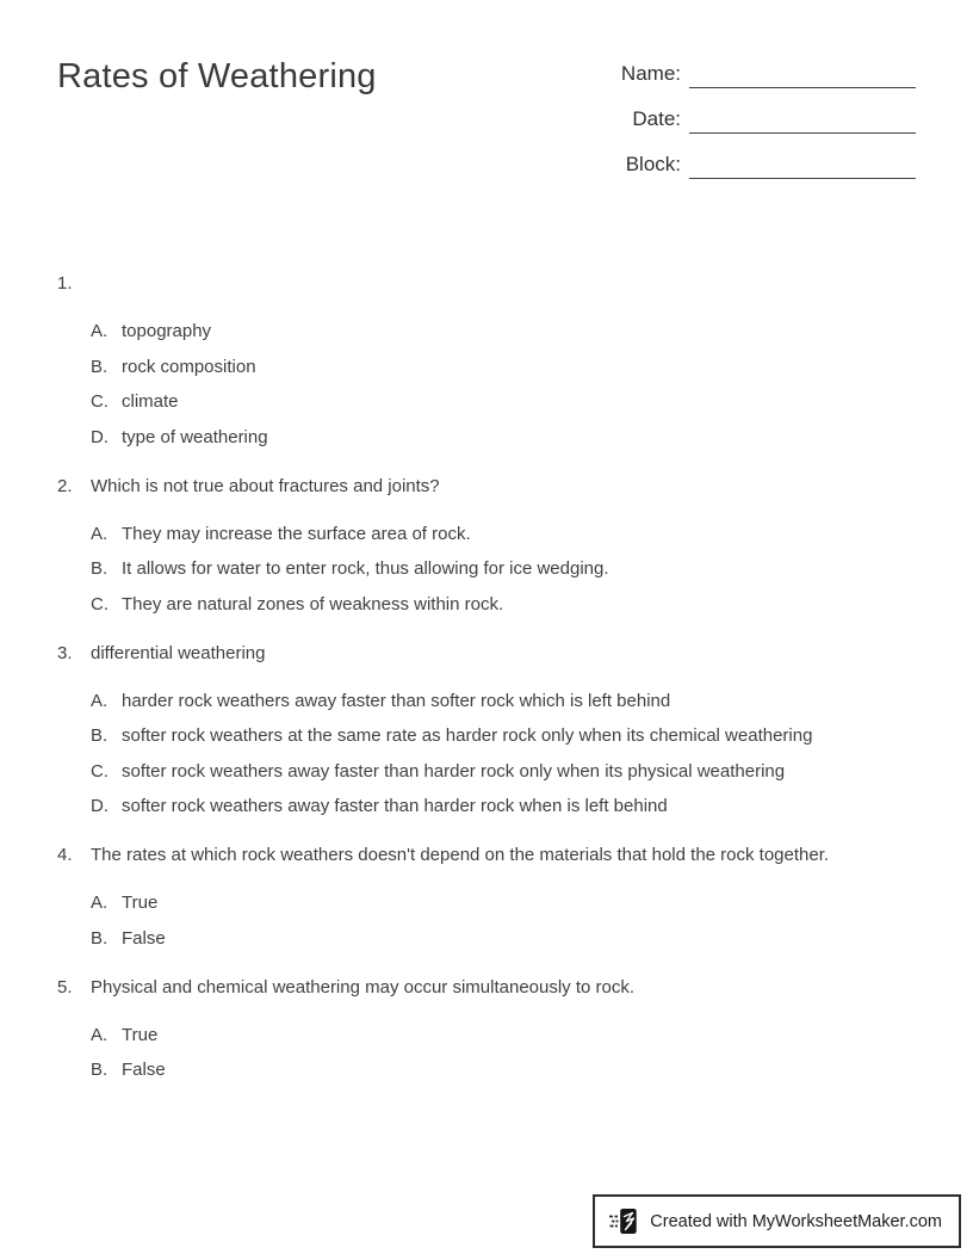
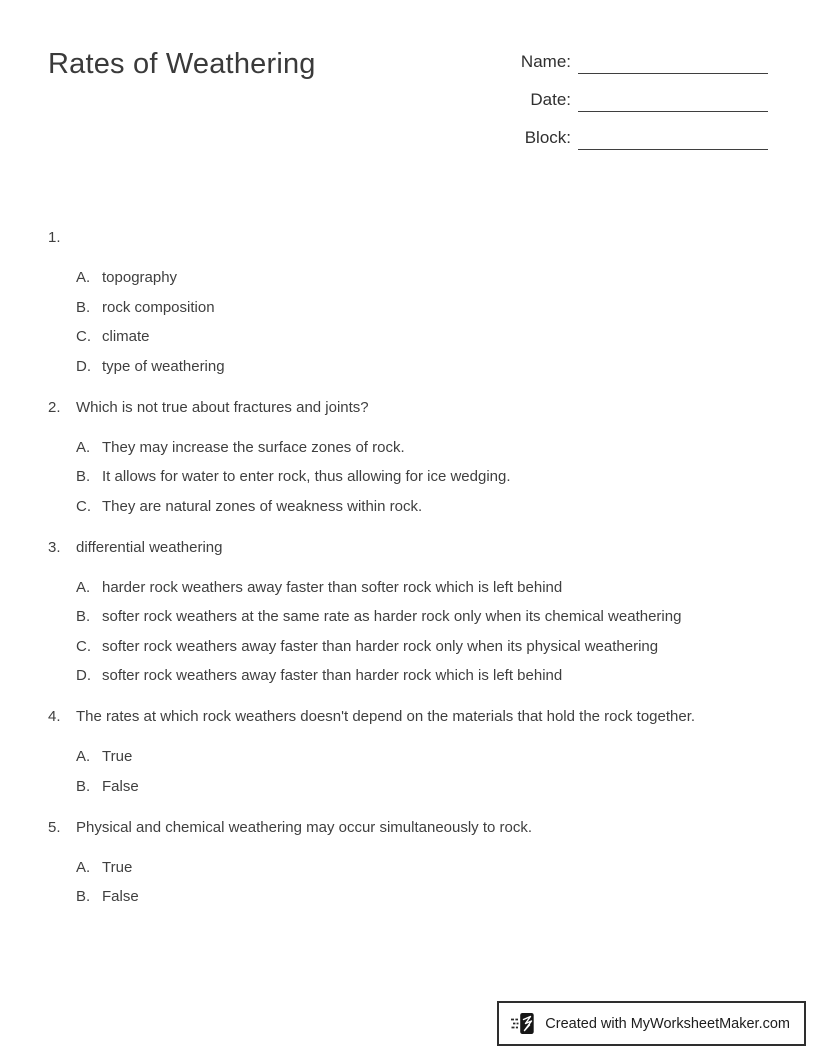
  Rates of Weathering
  Name:
  Date:
  Block:
  1.
  A.
  topography
  B.
  rock composition
  C.
  climate
  D.
  type of weathering
  2.
  Which is not true about fractures and joints?
  A.
- They may increase the surface area of rock.
+ They may increase the surface zones of rock.
  B.
  It allows for water to enter rock, thus allowing for ice wedging.
  C.
  They are natural zones of weakness within rock.
  3.
  differential weathering
  A.
  harder rock weathers away faster than softer rock which is left behind
  B.
  softer rock weathers at the same rate as harder rock only when its chemical weathering
  C.
  softer rock weathers away faster than harder rock only when its physical weathering
  D.
- softer rock weathers away faster than harder rock when is left behind
+ softer rock weathers away faster than harder rock which is left behind
  4.
  The rates at which rock weathers doesn't depend on the materials that hold the rock together.
  A.
  True
  B.
  False
  5.
  Physical and chemical weathering may occur simultaneously to rock.
  A.
  True
  B.
  False
  Created with MyWorksheetMaker.com
